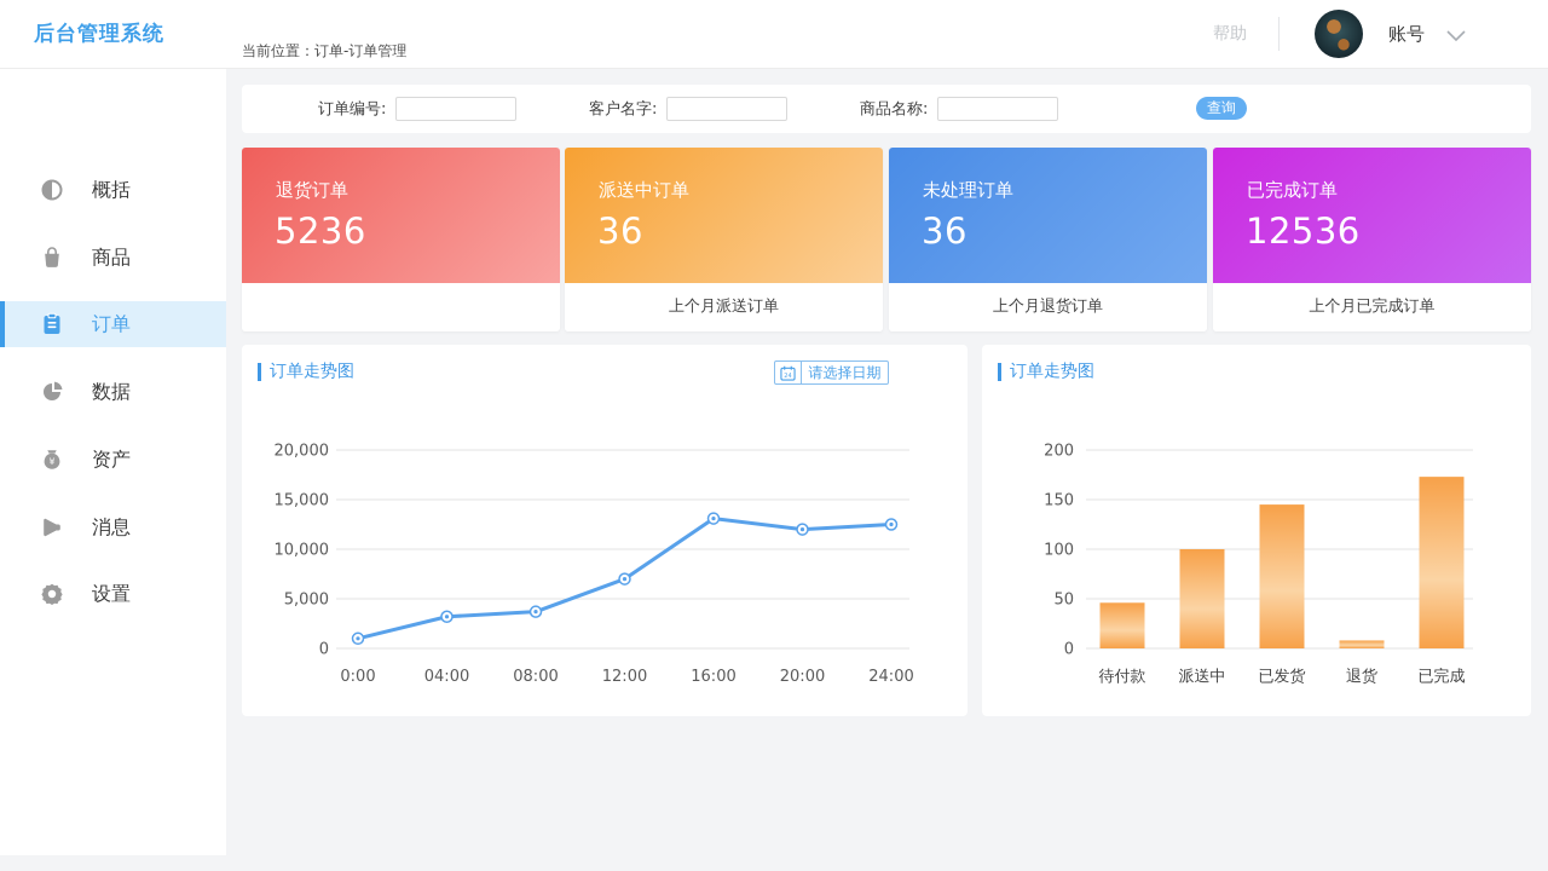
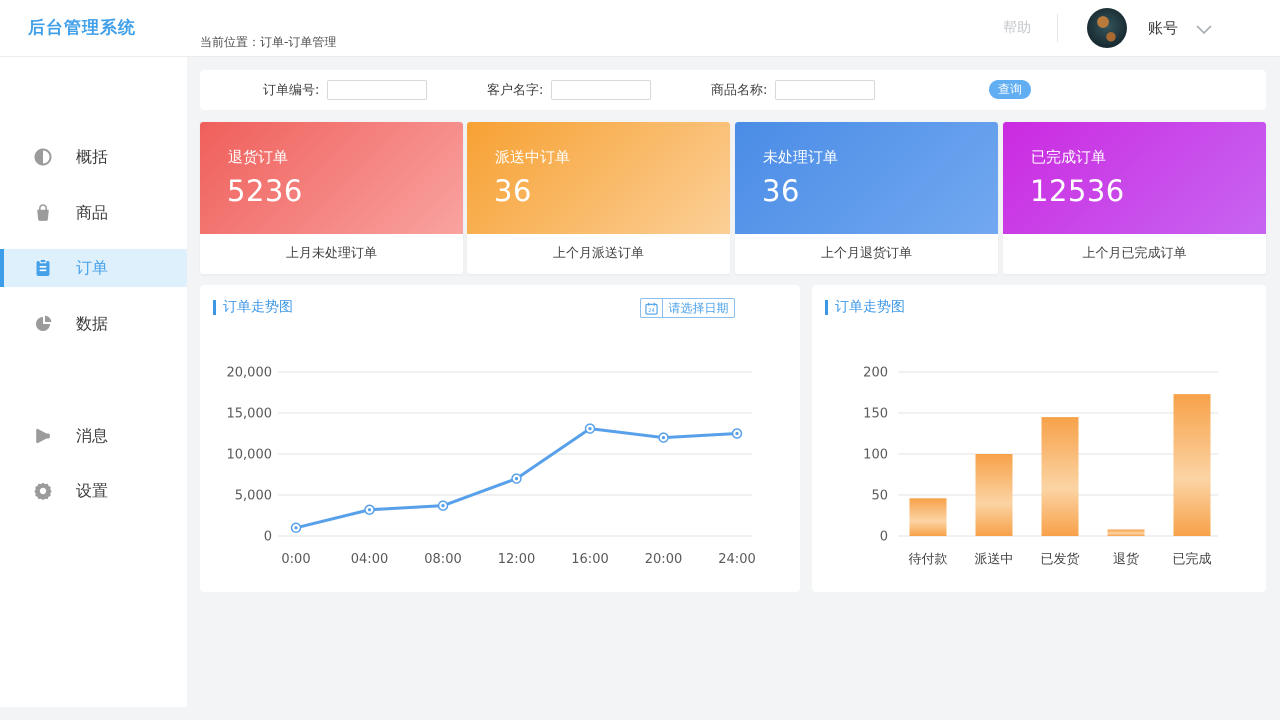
  后台管理系统
  当前位置：订单-订单管理
  帮助
  账号
  概括
  商品
  订单
  数据
- ¥
- 资产
  消息
  设置
  查询
  订单编号:
  客户名字:
  商品名称:
  退货订单
  5236
+ 上月未处理订单
  派送中订单
  36
  上个月派送订单
  未处理订单
  36
  上个月退货订单
  已完成订单
  12536
  上个月已完成订单
  订单走势图
  请选择日期
  0
  5,000
  10,000
  15,000
  20,000
  0:00
  04:00
  08:00
  12:00
  16:00
  20:00
  24:00
  订单走势图
  0
  50
  100
  150
  200
  待付款
  派送中
  已发货
  退货
  已完成
